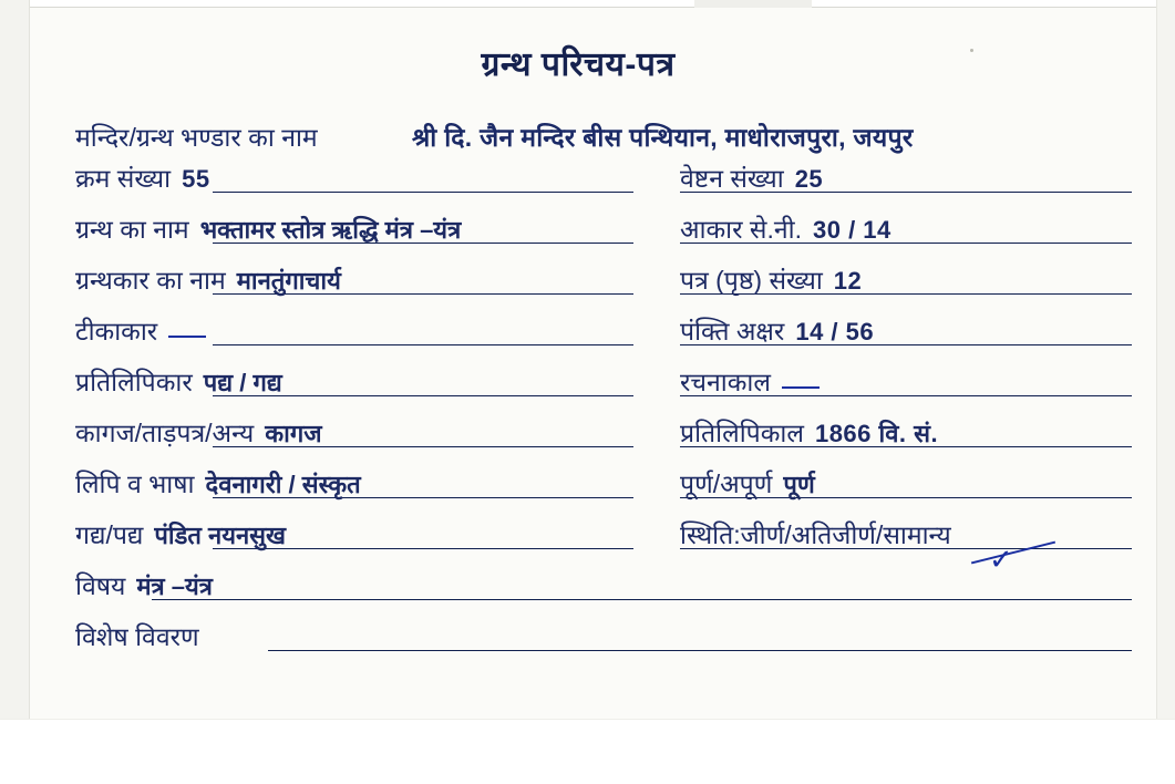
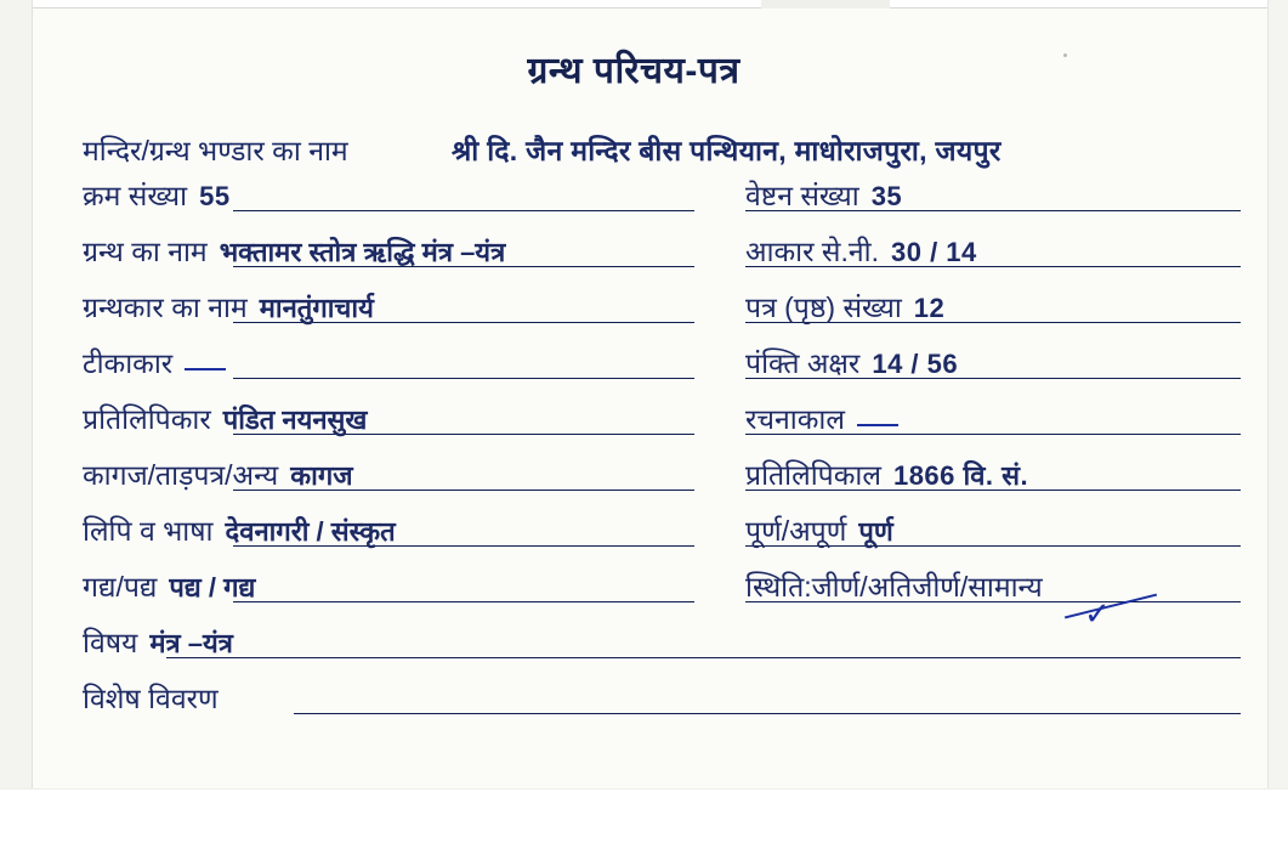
  ग्रन्थ परिचय-पत्र
  मन्दिर/ग्रन्थ भण्डार का नाम
  श्री दि. जैन मन्दिर बीस पन्थियान, माधोराजपुरा, जयपुर
  क्रम संख्या
  55
  वेष्टन संख्या
- 25
+ 35
  ग्रन्थ का नाम
  भक्तामर स्तोत्र ऋद्धि मंत्र –यंत्र
  आकार से.नी.
  30 / 14
  ग्रन्थकार का नाम
  मानतुंगाचार्य
  पत्र (पृष्ठ) संख्या
  12
  टीकाकार
  पंक्ति अक्षर
  14 / 56
  प्रतिलिपिकार
- पद्य / गद्य
+ पंडित नयनसुख
  रचनाकाल
  कागज/ताड़पत्र/अन्य
  कागज
  प्रतिलिपिकाल
  1866 वि. सं.
  लिपि व भाषा
  देवनागरी / संस्कृत
  पूर्ण/अपूर्ण
  पूर्ण
  गद्य/पद्य
- पंडित नयनसुख
+ पद्य / गद्य
  स्थिति:जीर्ण/अतिजीर्ण/सामान्य
  विषय
  मंत्र –यंत्र
  विशेष विवरण
  ✓
